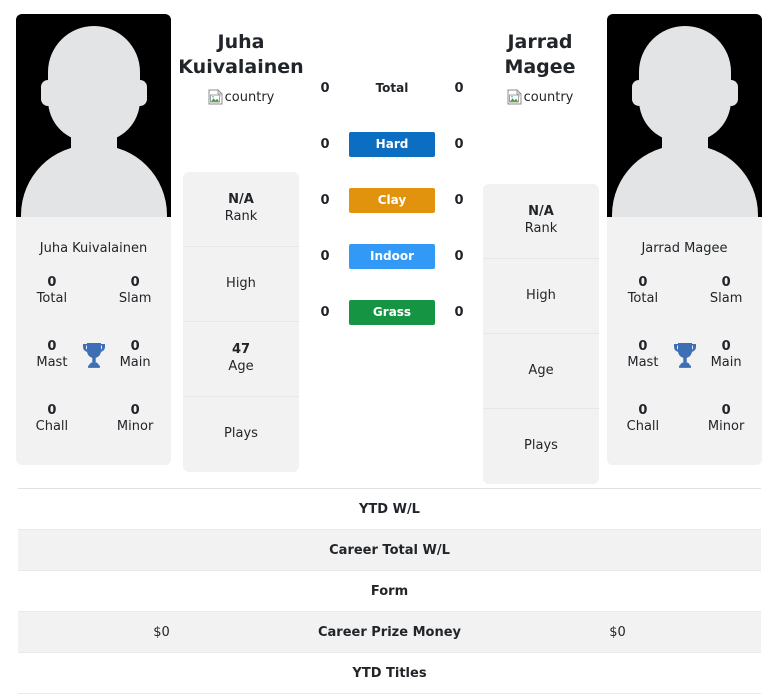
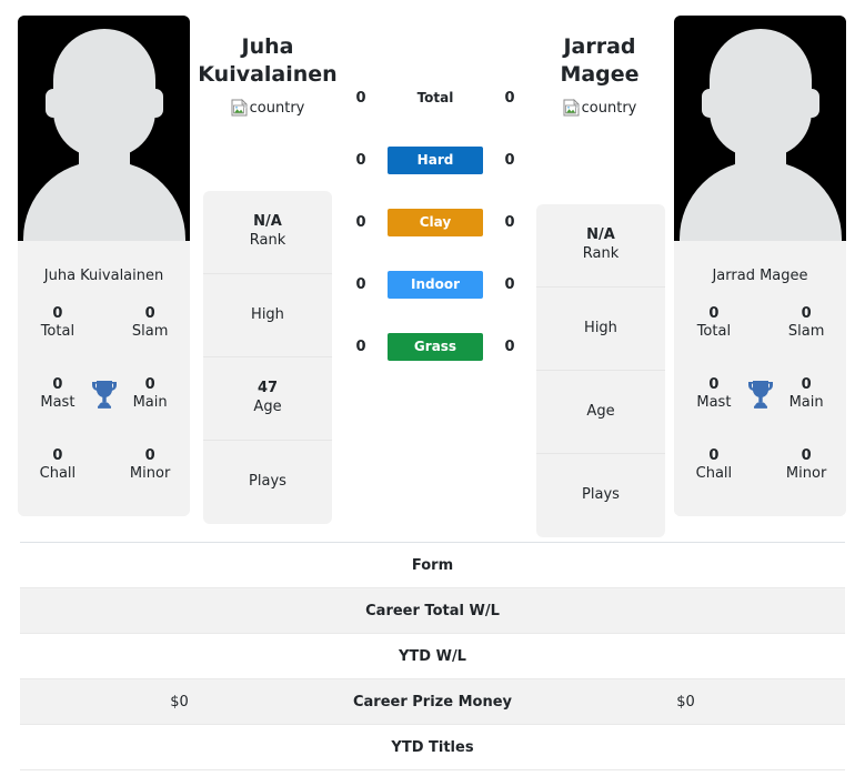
  Juha Kuivalainen
  0
  Total
  0
  Slam
  0
  Mast
  0
  Main
  0
  Chall
  0
  Minor
  Jarrad Magee
  0
  Total
  0
  Slam
  0
  Mast
  0
  Main
  0
  Chall
  0
  Minor
  Juha
  Kuivalainen
  country
  Jarrad
  Magee
  country
  N/A
  Rank
  High
  47
  Age
  Plays
  N/A
  Rank
  High
  Age
  Plays
  0
  Total
  0
  0
  Hard
  0
  0
  Clay
  0
  0
  Indoor
  0
  0
  Grass
  0
- YTD W/L
+ Form
  Career Total W/L
- Form
+ YTD W/L
  $0
  Career Prize Money
  $0
  YTD Titles
